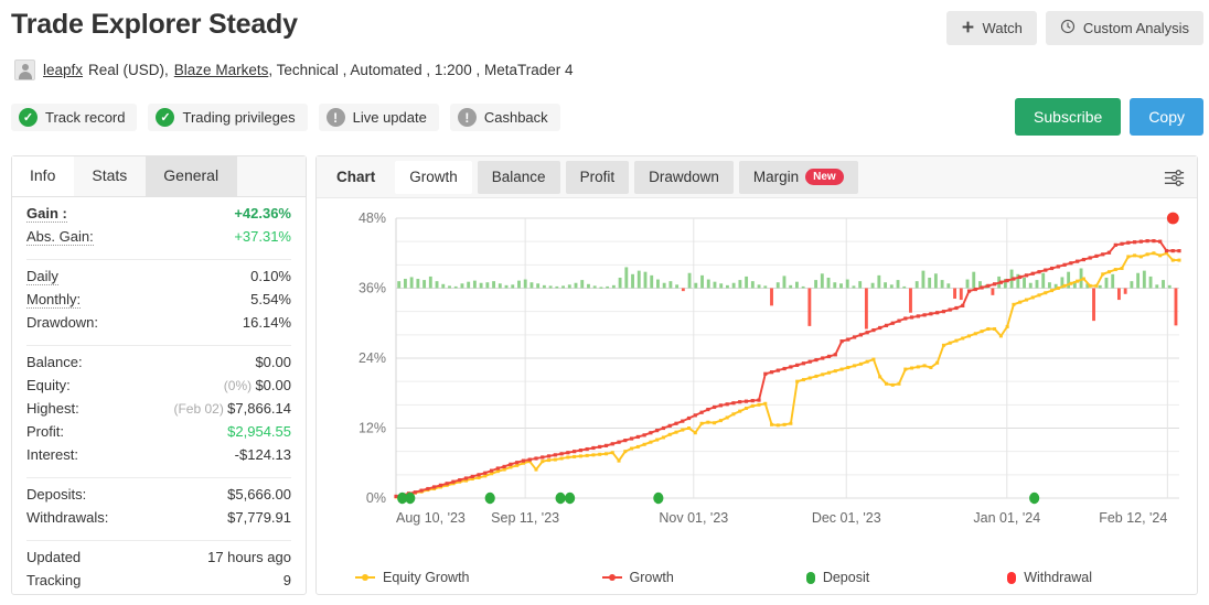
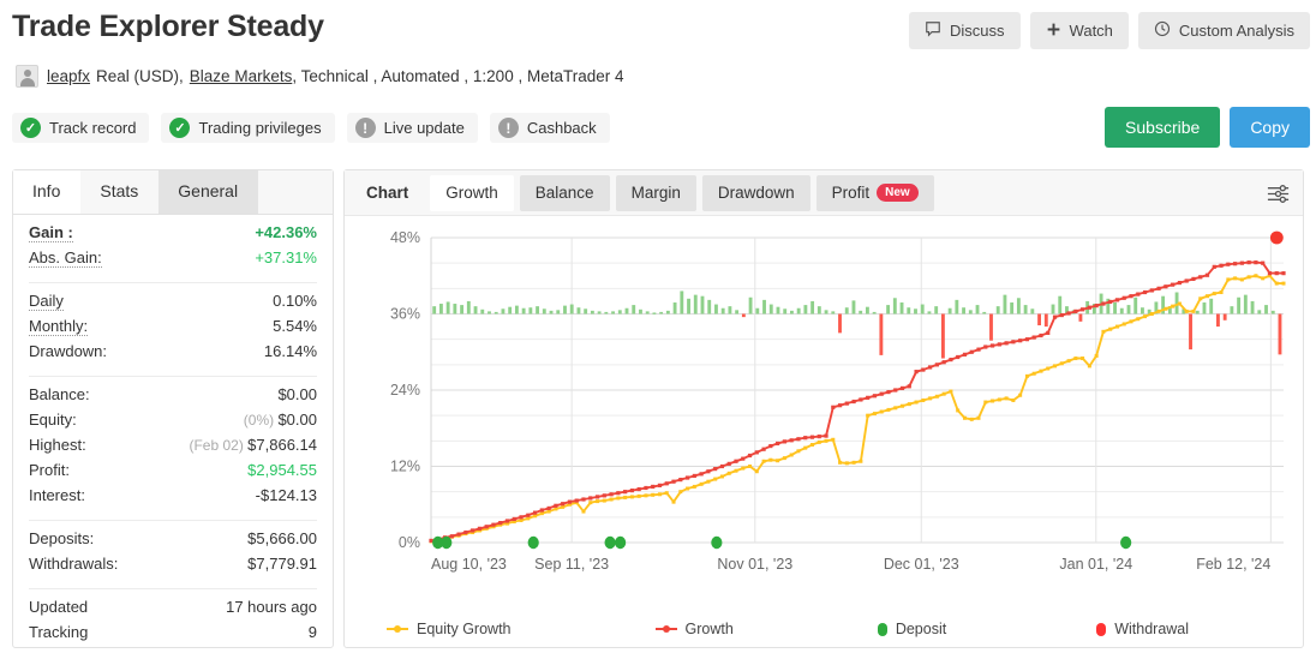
  Trade Explorer Steady
  leapfx
  Real (USD),
  Blaze Markets
  , Technical , Automated , 1:200 , MetaTrader 4
  ✓
  Track record
  ✓
  Trading privileges
  !
  Live update
  !
  Cashback
+ Discuss
  Watch
  Custom Analysis
  Subscribe
  Copy
  Info
  Stats
  General
  Gain :
  +42.36%
  Abs. Gain:
  +37.31%
  Daily
  0.10%
  Monthly:
  5.54%
  Drawdown:
  16.14%
  Balance:
  $0.00
  Equity:
  (0%) $0.00
  Highest:
  (Feb 02) $7,866.14
  Profit:
  $2,954.55
  Interest:
  -$124.13
  Deposits:
  $5,666.00
  Withdrawals:
  $7,779.91
  Updated
  17 hours ago
  Tracking
  9
  Chart
  Growth
  Balance
- Profit
+ Margin
  Drawdown
- Margin
+ Profit
  New
  0%
  12%
  24%
  36%
  48%
  Aug 10, '23
  Sep 11, '23
  Nov 01, '23
  Dec 01, '23
  Jan 01, '24
  Feb 12, '24
  Equity Growth
  Growth
  Deposit
  Withdrawal
